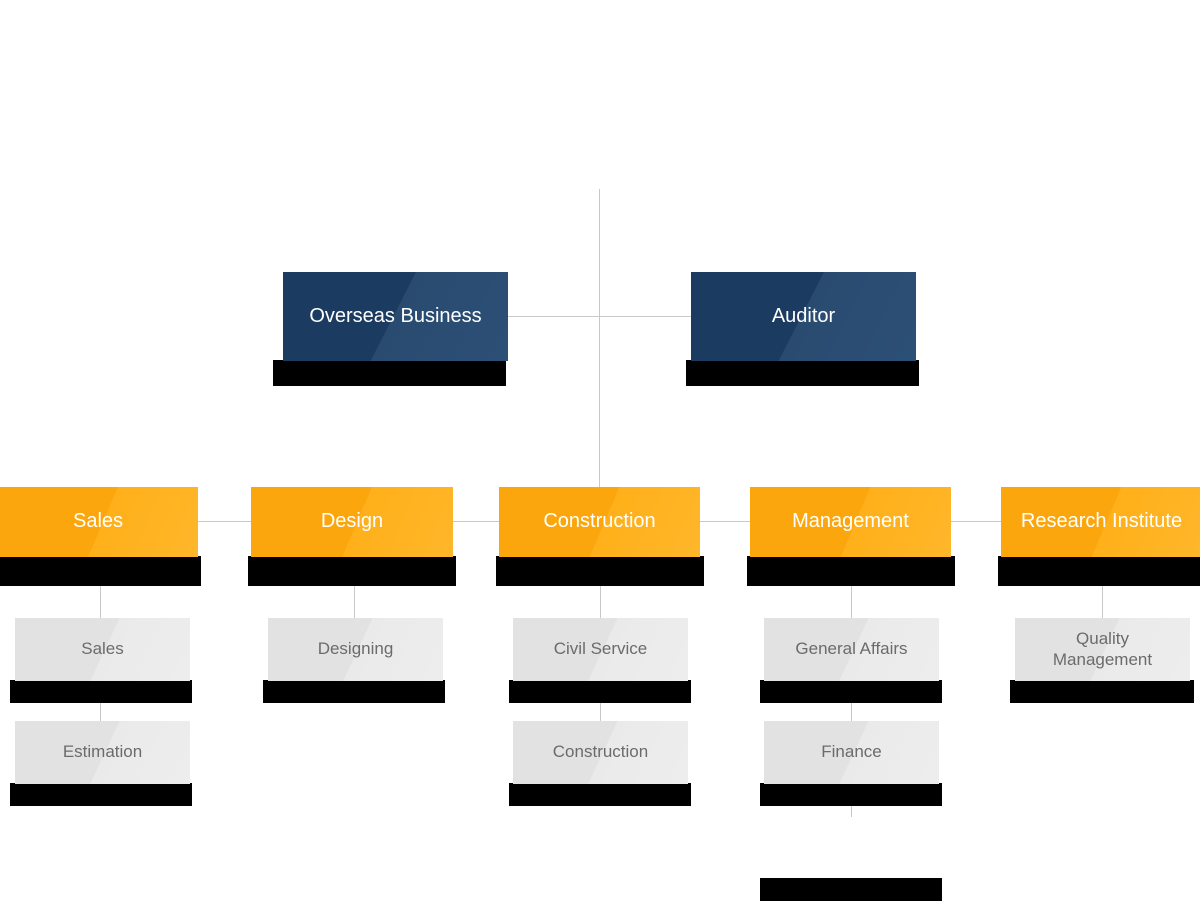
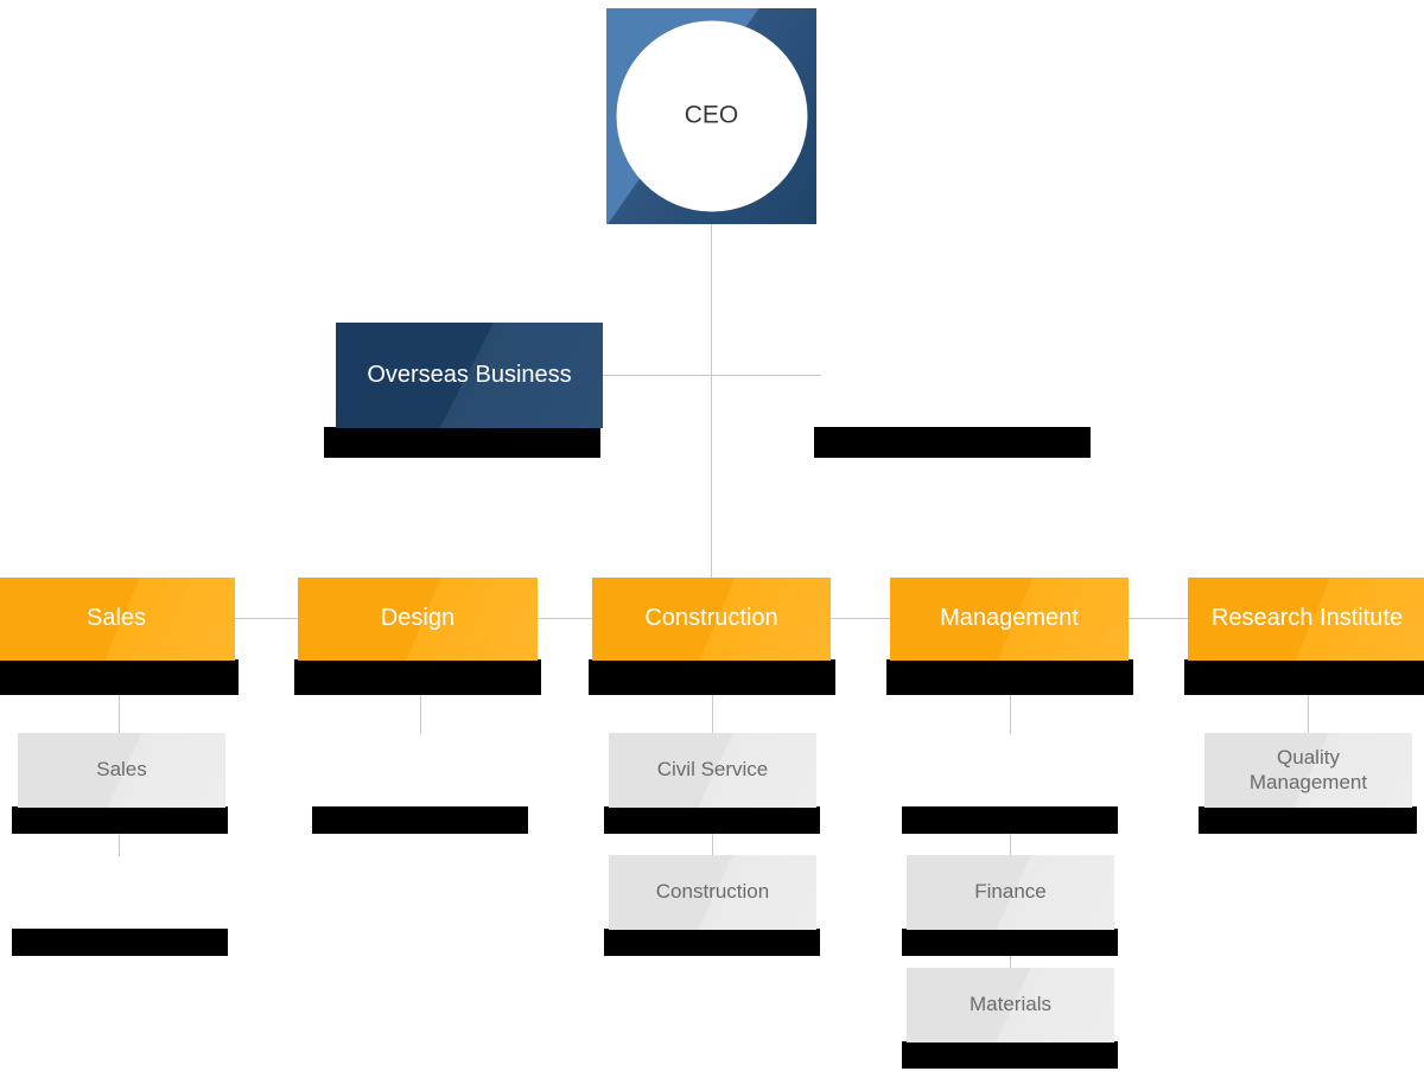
+ CEO
  Overseas Business
- Auditor
  Sales
  Design
  Construction
  Management
  Research Institute
  Sales
- Estimation
- Designing
  Civil Service
  Construction
- General Affairs
  Finance
+ Materials
  Quality
  Management
